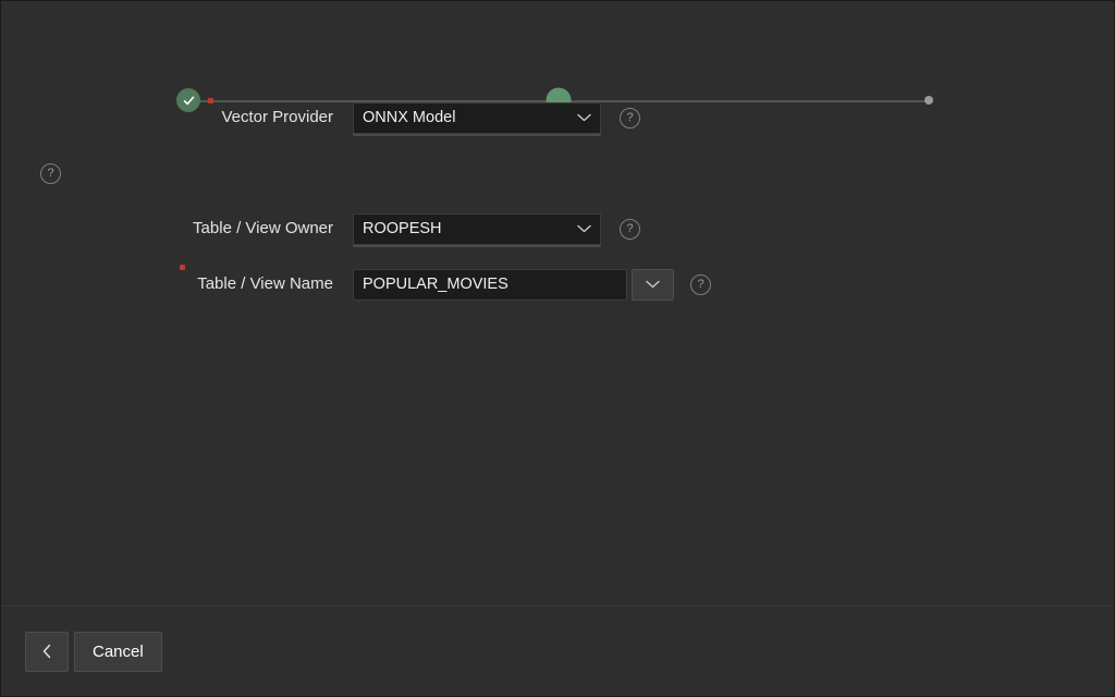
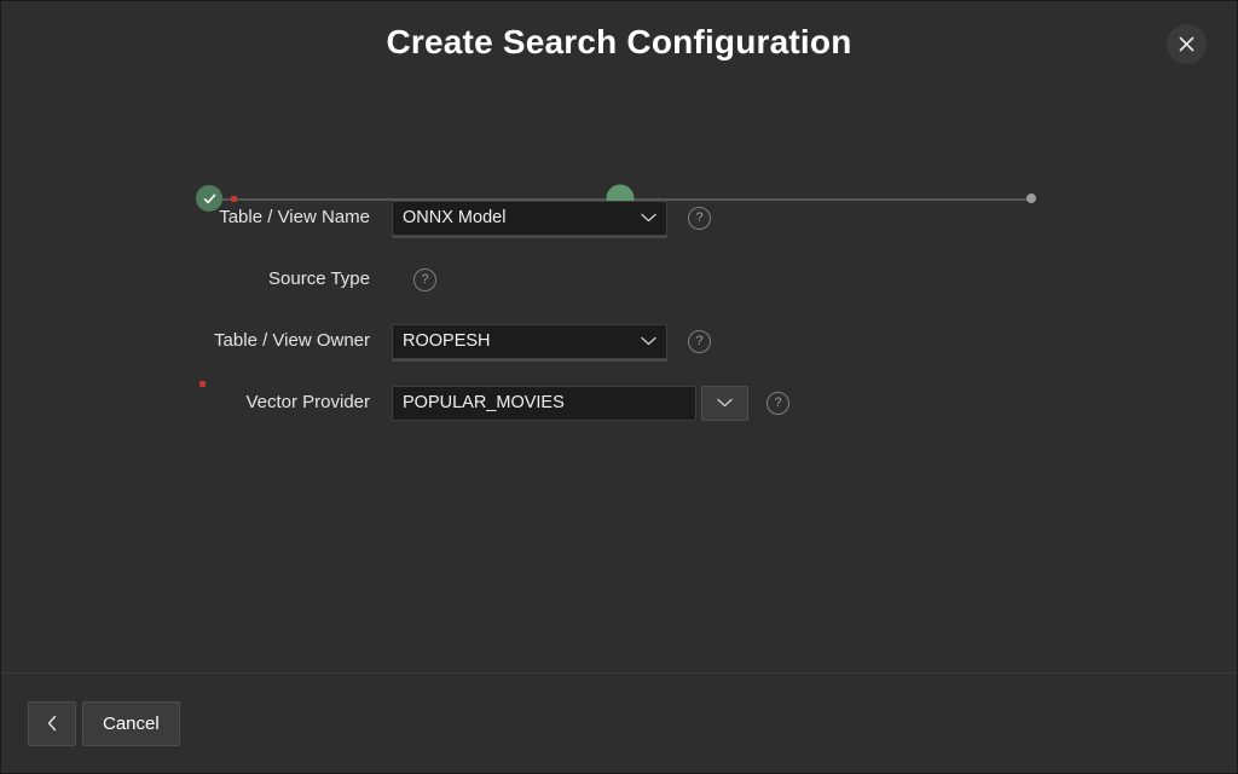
+ Create Search Configuration
- Vector Provider
+ Table / View Name
  ONNX Model
  ?
+ Source Type
  ?
  Table / View Owner
  ROOPESH
  ?
- Table / View Name
+ Vector Provider
  POPULAR_MOVIES
  ?
  Cancel
